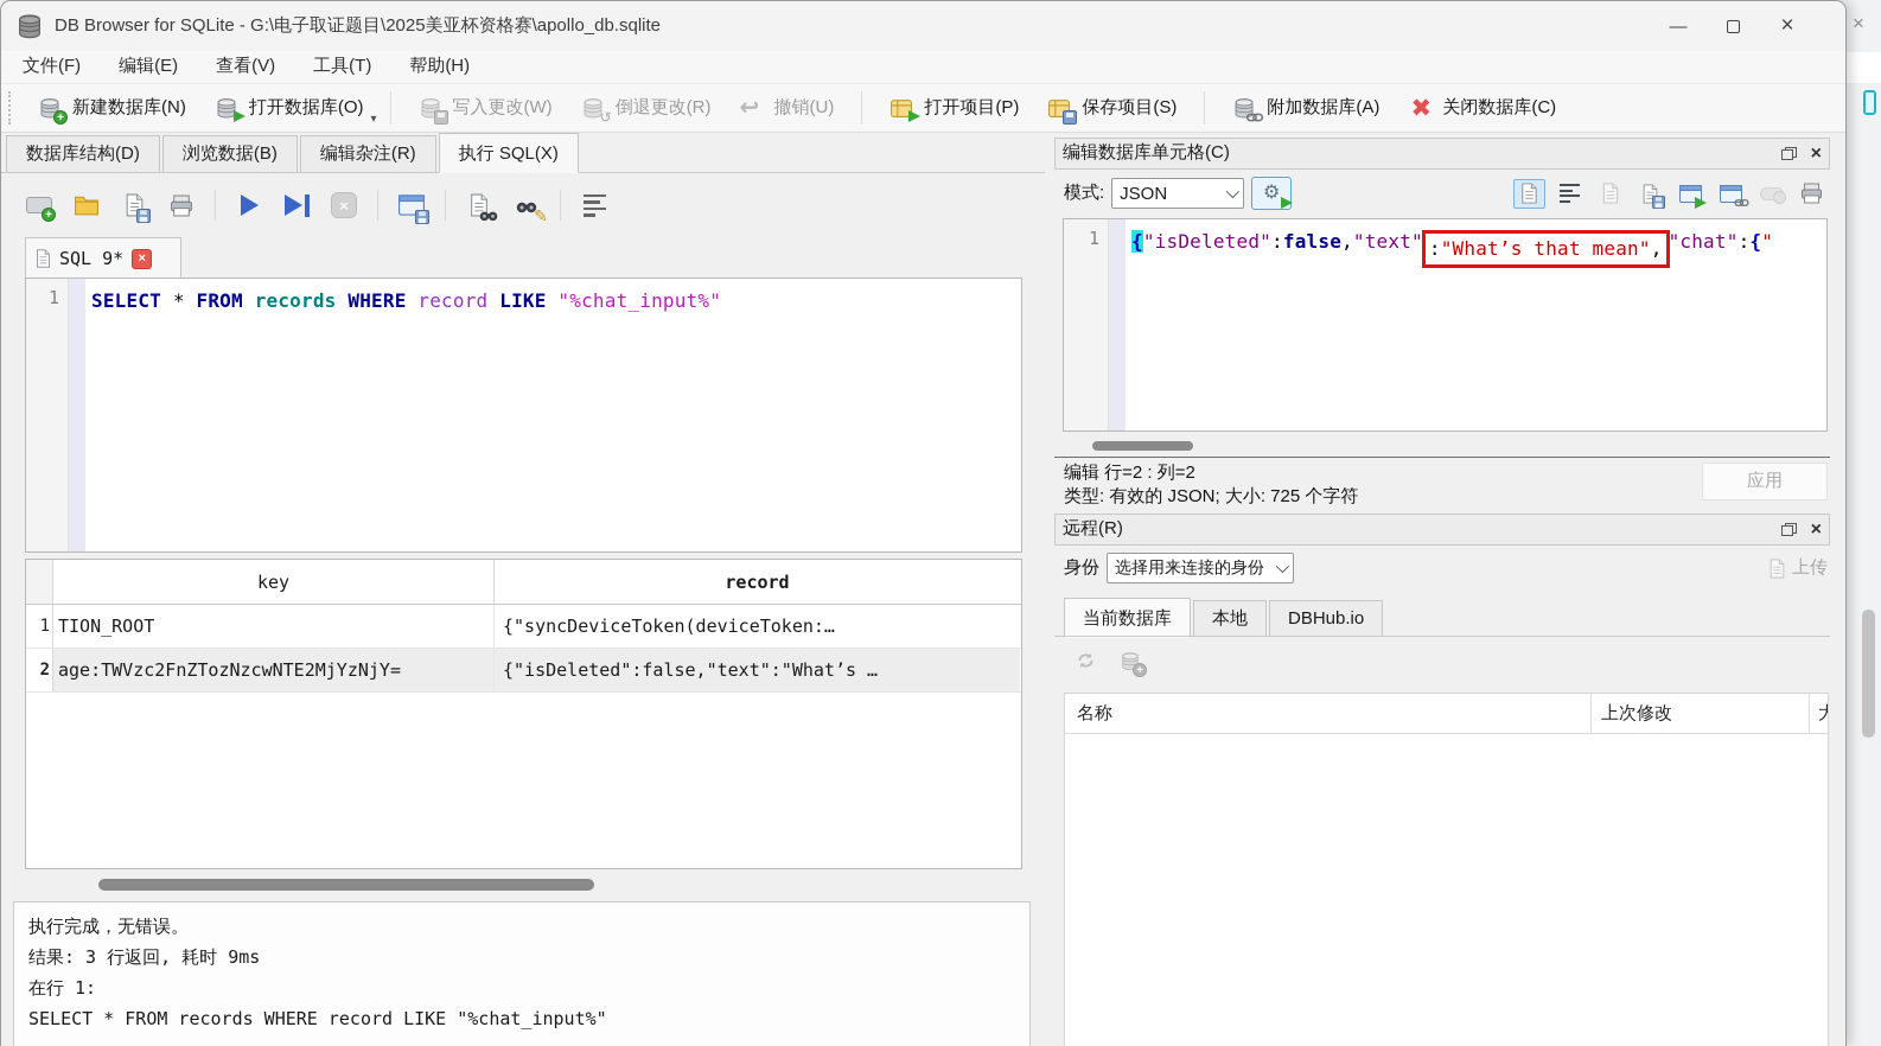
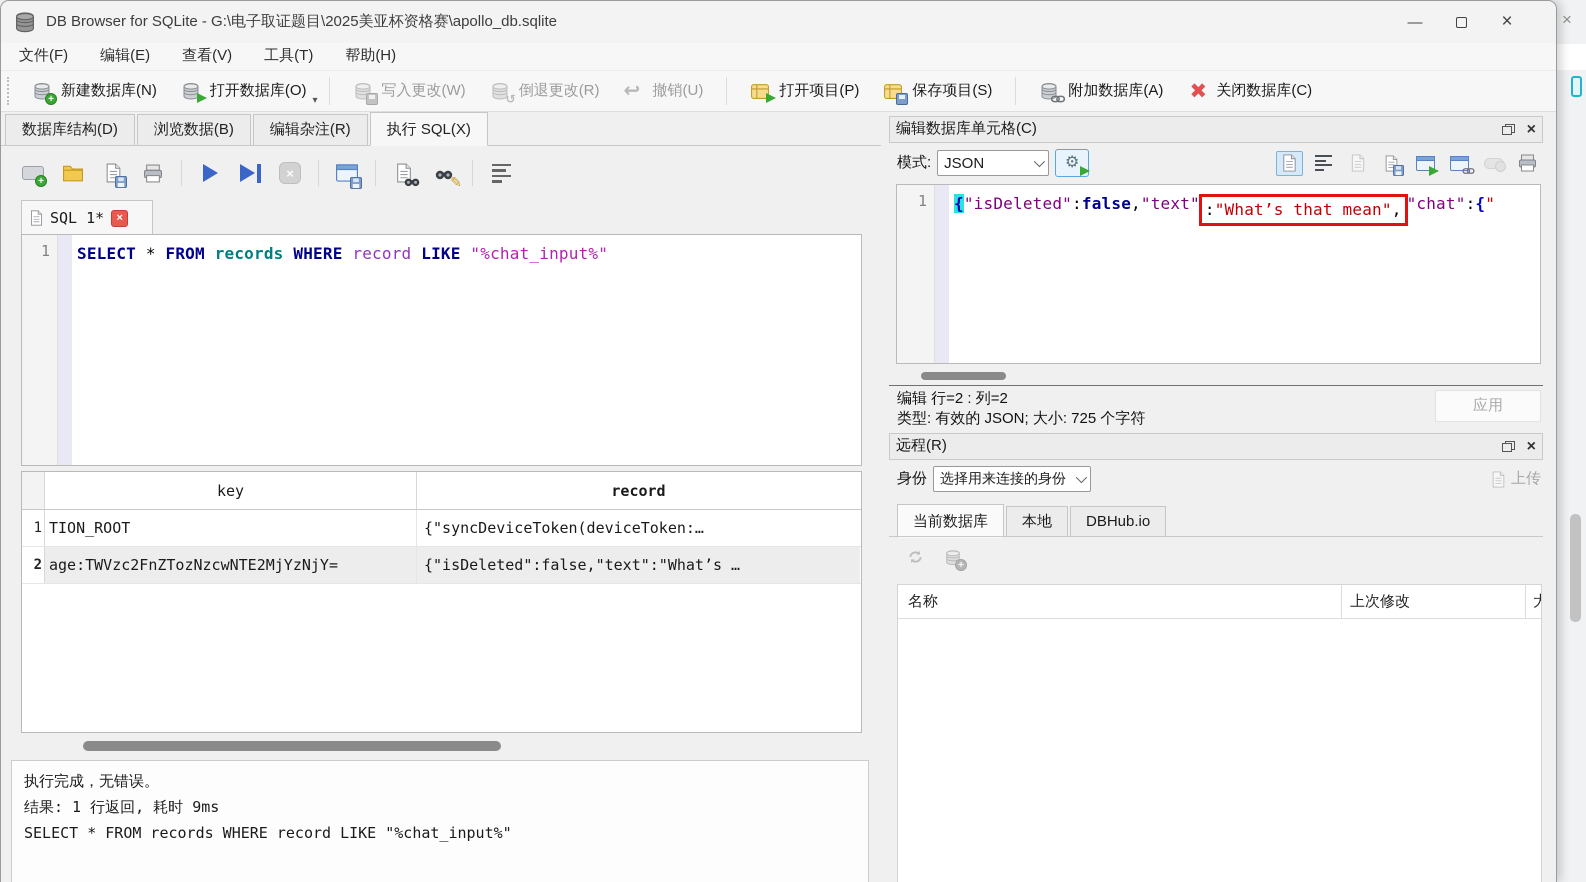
  ×
  DB Browser for SQLite - G:\电子取证题目\2025美亚杯资格赛\apollo_db.sqlite
  —
  ×
  文件(F)
  编辑(E)
  查看(V)
  工具(T)
  帮助(H)
  +
  新建数据库(N)
  打开数据库(O)
  ▾
  写入更改(W)
  ↺
  倒退更改(R)
  ↩
  撤销(U)
  打开项目(P)
  保存项目(S)
  附加数据库(A)
  ✖
  关闭数据库(C)
  数据库结构(D)
  浏览数据(B)
  编辑杂注(R)
  执行 SQL(X)
  +
  ×
  ✎
- SQL 9*
+ SQL 1*
  ×
  1
  SELECT * FROM records WHERE record LIKE "%chat_input%"
  key
  record
  1
  TION_ROOT
  {"syncDeviceToken(deviceToken:…
  2
  age:TWVzc2FnZTozNzcwNTE2MjYzNjY=
  {"isDeleted":false,"text":"What’s …
  执行完成，无错误。
- 结果: 3 行返回, 耗时 9ms
+ 结果: 1 行返回, 耗时 9ms
- 在行 1:
  SELECT * FROM records WHERE record LIKE "%chat_input%"
  编辑数据库单元格(C)
  ×
  模式:
  JSON
  ⚙
  1
  {"isDeleted":false,"text" :"What’s that mean", "chat":{"
  编辑 行=2 : 列=2
  类型: 有效的 JSON; 大小: 725 个字符
  应用
  远程(R)
  ×
  身份
  选择用来连接的身份
  上传
  当前数据库
  本地
  DBHub.io
  +
  名称
  上次修改
